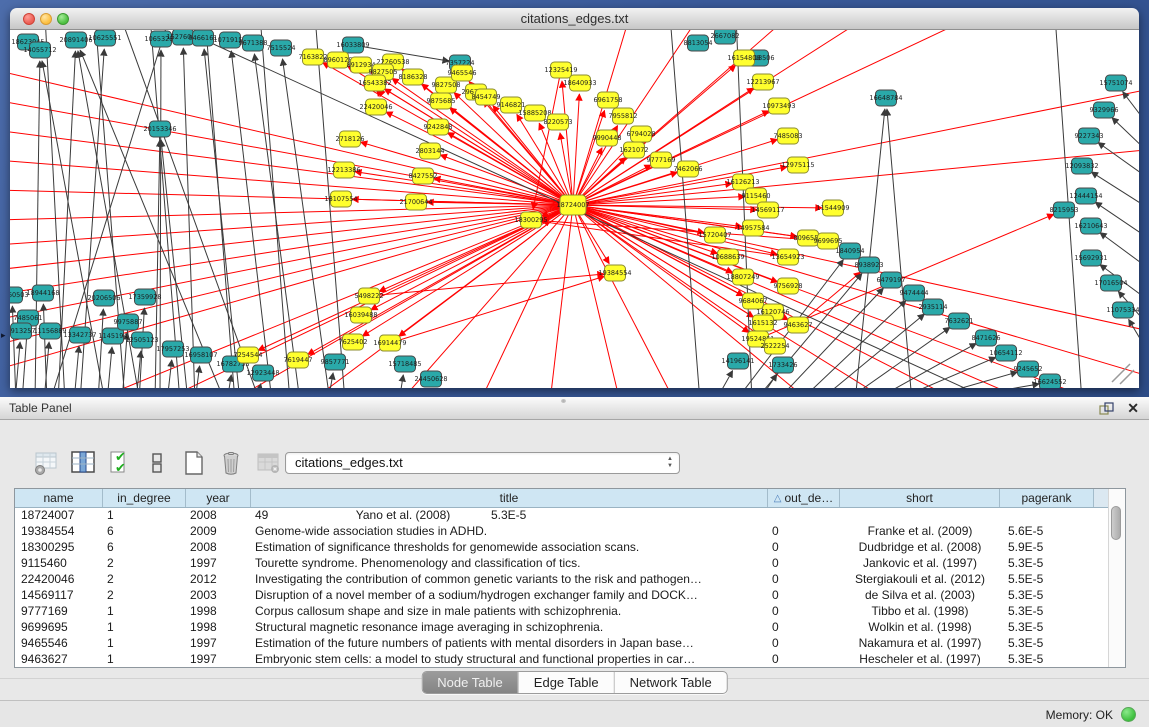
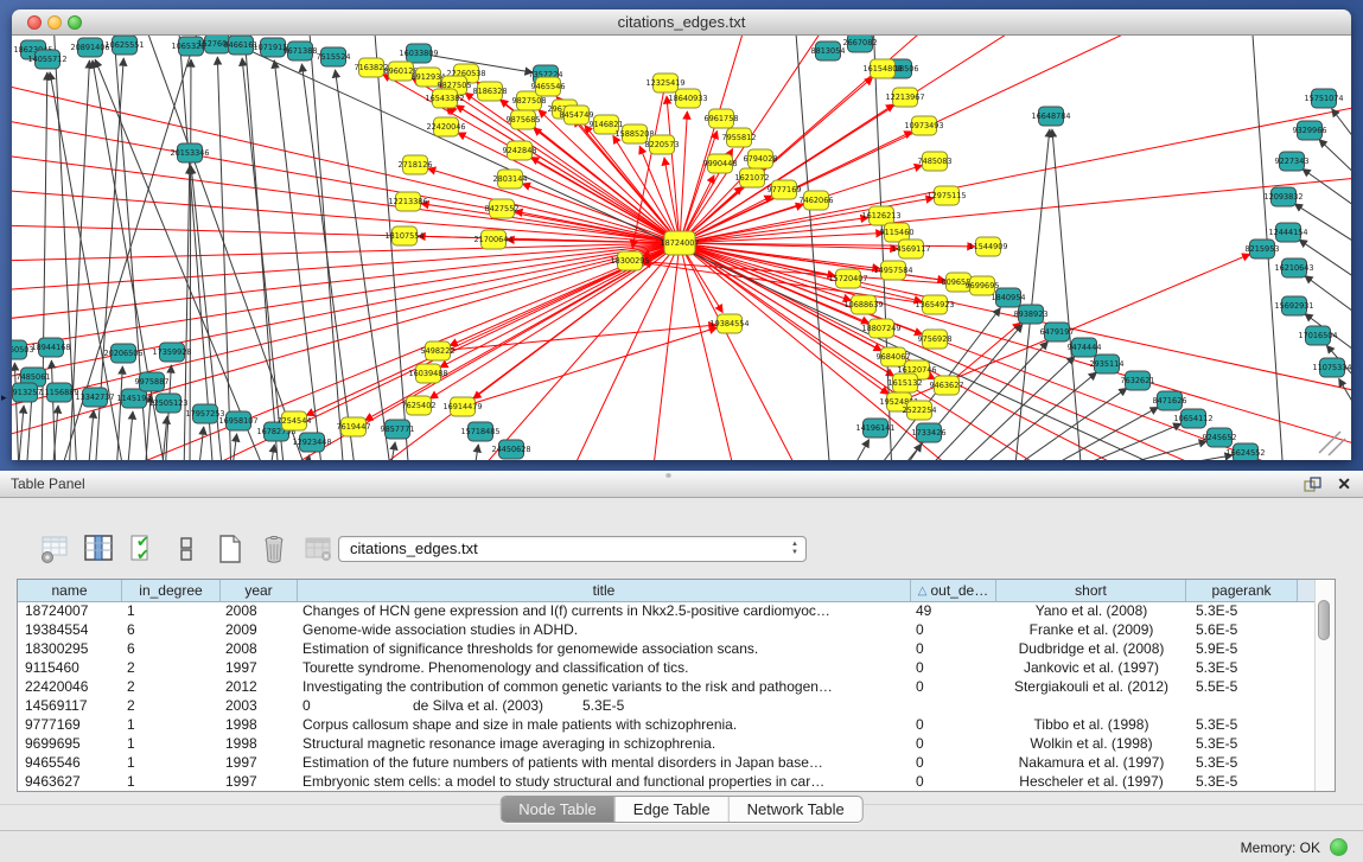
  ▸
  citations_edges.txt
  14055712
  20891406
  10625551
  1065328
  152760
  9466161
  1071915
  9671388
  7515524
  16033809
  7357224
  2667082
  8813054
  20153346
  16648784
  15751074
  9329966
  9227343
  12093832
  12444154
  8215953
  16210643
  15692931
  17016504
  11075334
  1840954
  8938923
  6479197
  9474444
  2935114
  7632621
  8471626
  10654112
  9245652
  16624552
  18944168
  7485061
  913257
  11156889
  13342737
  1145194
  20206506
  17359928
  9975887
  12505123
  17957253
  16958107
  16782753
  12923448
  9857771
  15718485
  24450628
  14196141
  1733426
  18724007
  18300295
  7163822
  896012
  891293
  22260538
  9827505
  16543382
  8186328
  9827508
  9465546
  9875685
  8454749
  9146821
  15885208
  8220573
  12325419
  18640933
  22420046
  9242848
  2803144
  2718126
  12213386
  18107554
  8427552
  21700644
  6961758
  7955812
  9990448
  6794028
  1621072
  9777169
  7462066
  16154808
  12213967
  10973493
  7485083
  12975115
  16126213
  9115460
  14569117
  11544909
  809655
  14957584
  19384554
  15720407
  10688639
  18807249
  13654923
  9699695
  9756928
  9684067
  16120746
  1615132
  195248
  2522254
  9463627
  16039488
  5498222
  7625402
  16914479
  7254544
  7619447
  Table Panel
  ✕
  ✔
  ✔
  citations_edges.txt
  name
  in_degree
  year
  title
  △
  out_de…
  short
  pagerank
  18724007
  1
  2008
+ Changes of HCN gene expression and I(f) currents in Nkx2.5-positive cardiomyoc…
  49
  Yano et al. (2008)
  5.3E-5
  19384554
  6
  2009
  Genome-wide association studies in ADHD.
  0
  Franke et al. (2009)
  5.6E-5
  18300295
  6
  2008
  Estimation of significance thresholds for genomewide association scans.
  0
  Dudbridge et al. (2008)
  5.9E-5
  9115460
  2
  1997
  Tourette syndrome. Phenomenology and classification of tics.
  0
  Jankovic et al. (1997)
  5.3E-5
  22420046
  2
  2012
  Investigating the contribution of common genetic variants to the risk and pathogen…
  0
  Stergiakouli et al. (2012)
  5.5E-5
  14569117
  2
  2003
- Disruption of a novel member of a sodium/hydrogen exchanger family and DOCK…
  0
  de Silva et al. (2003)
  5.3E-5
  9777169
  1
  1998
  Corpus callosum shape and size in male patients with schizophrenia.
  0
  Tibbo et al. (1998)
  5.3E-5
  9699695
  1
  1998
  Structural magnetic resonance image averaging in schizophrenia.
  0
  Wolkin et al. (1998)
  5.3E-5
  9465546
  1
  1997
  Estimation of the future numbers of patients with mental disorders in Japan base…
  0
  Nakamura et al. (1997)
  5.3E-5
  9463627
  1
  1997
  Embryonic stem cells: a model to study structural and functional properties in car…
  0
  Hescheler et al. (1997)
  5.3E-5
  Node Table
  Edge Table
  Network Table
  Memory: OK
